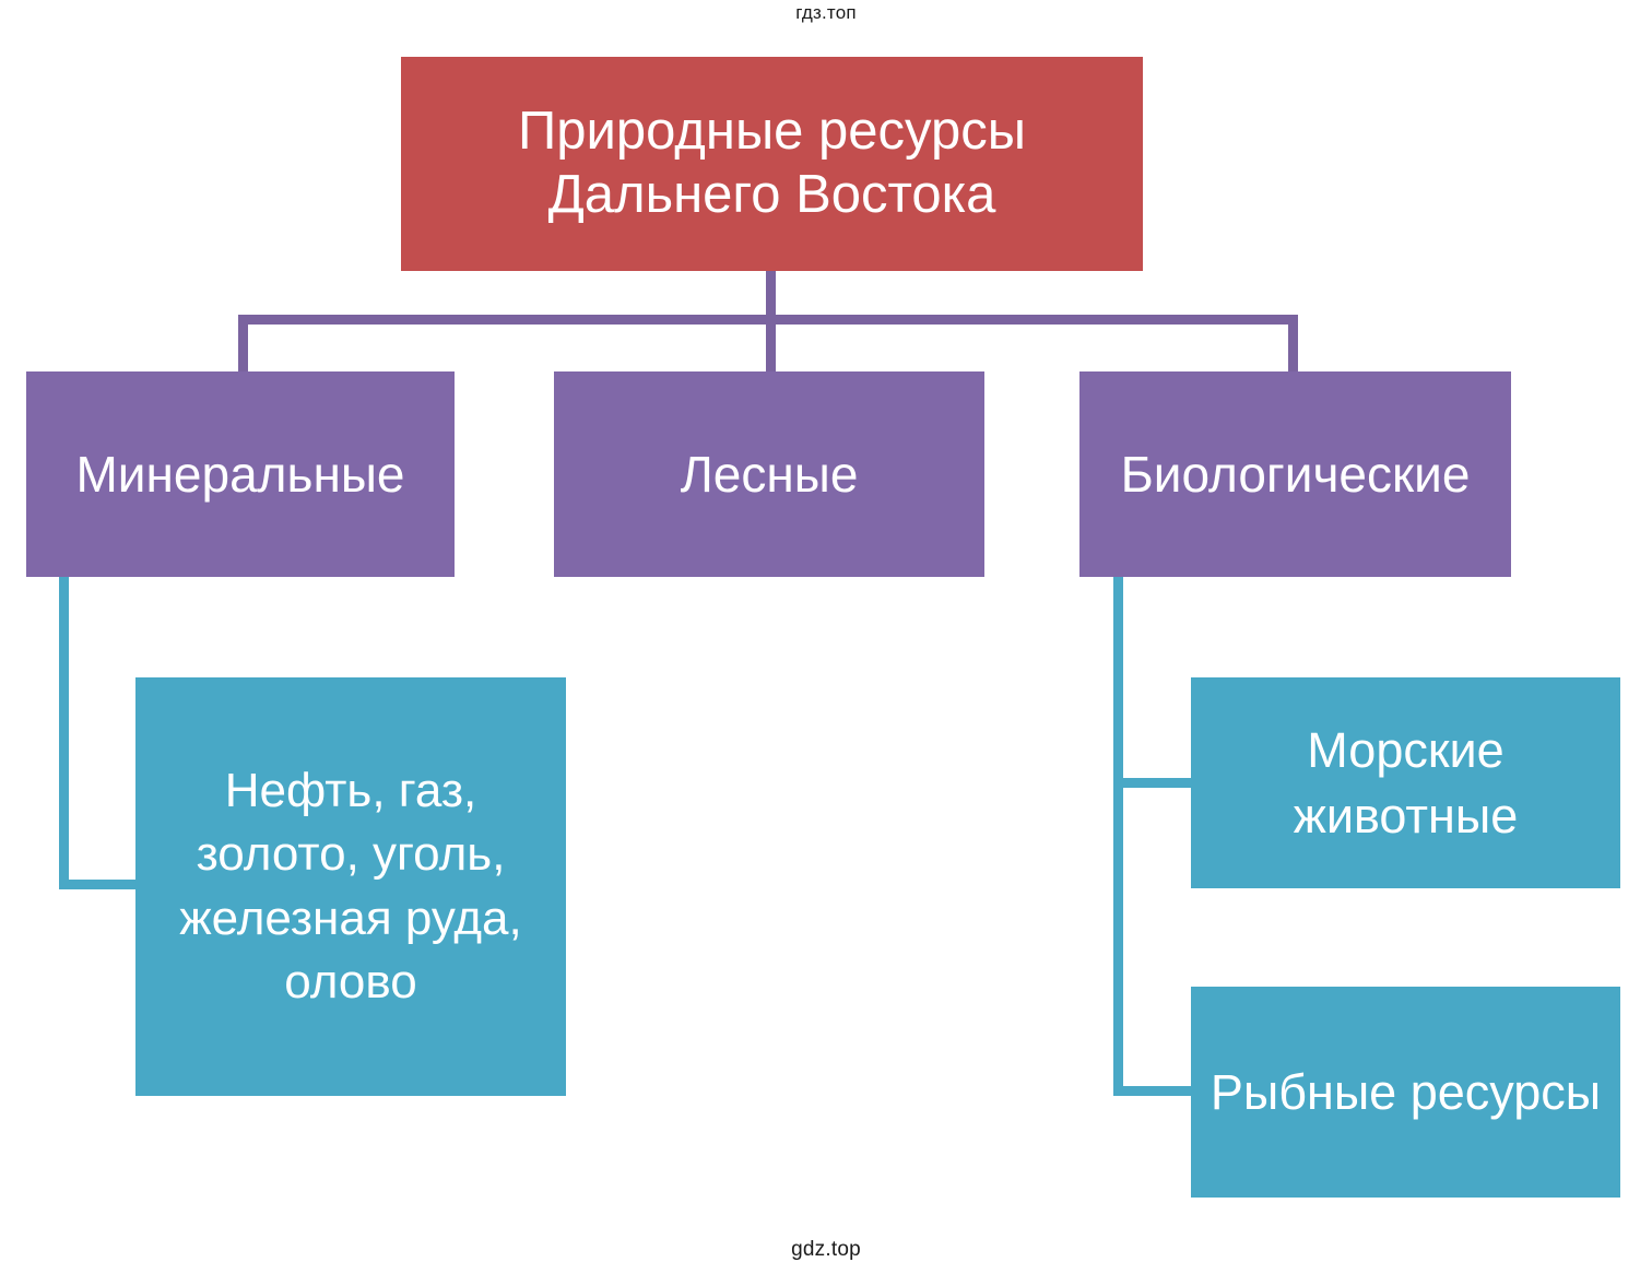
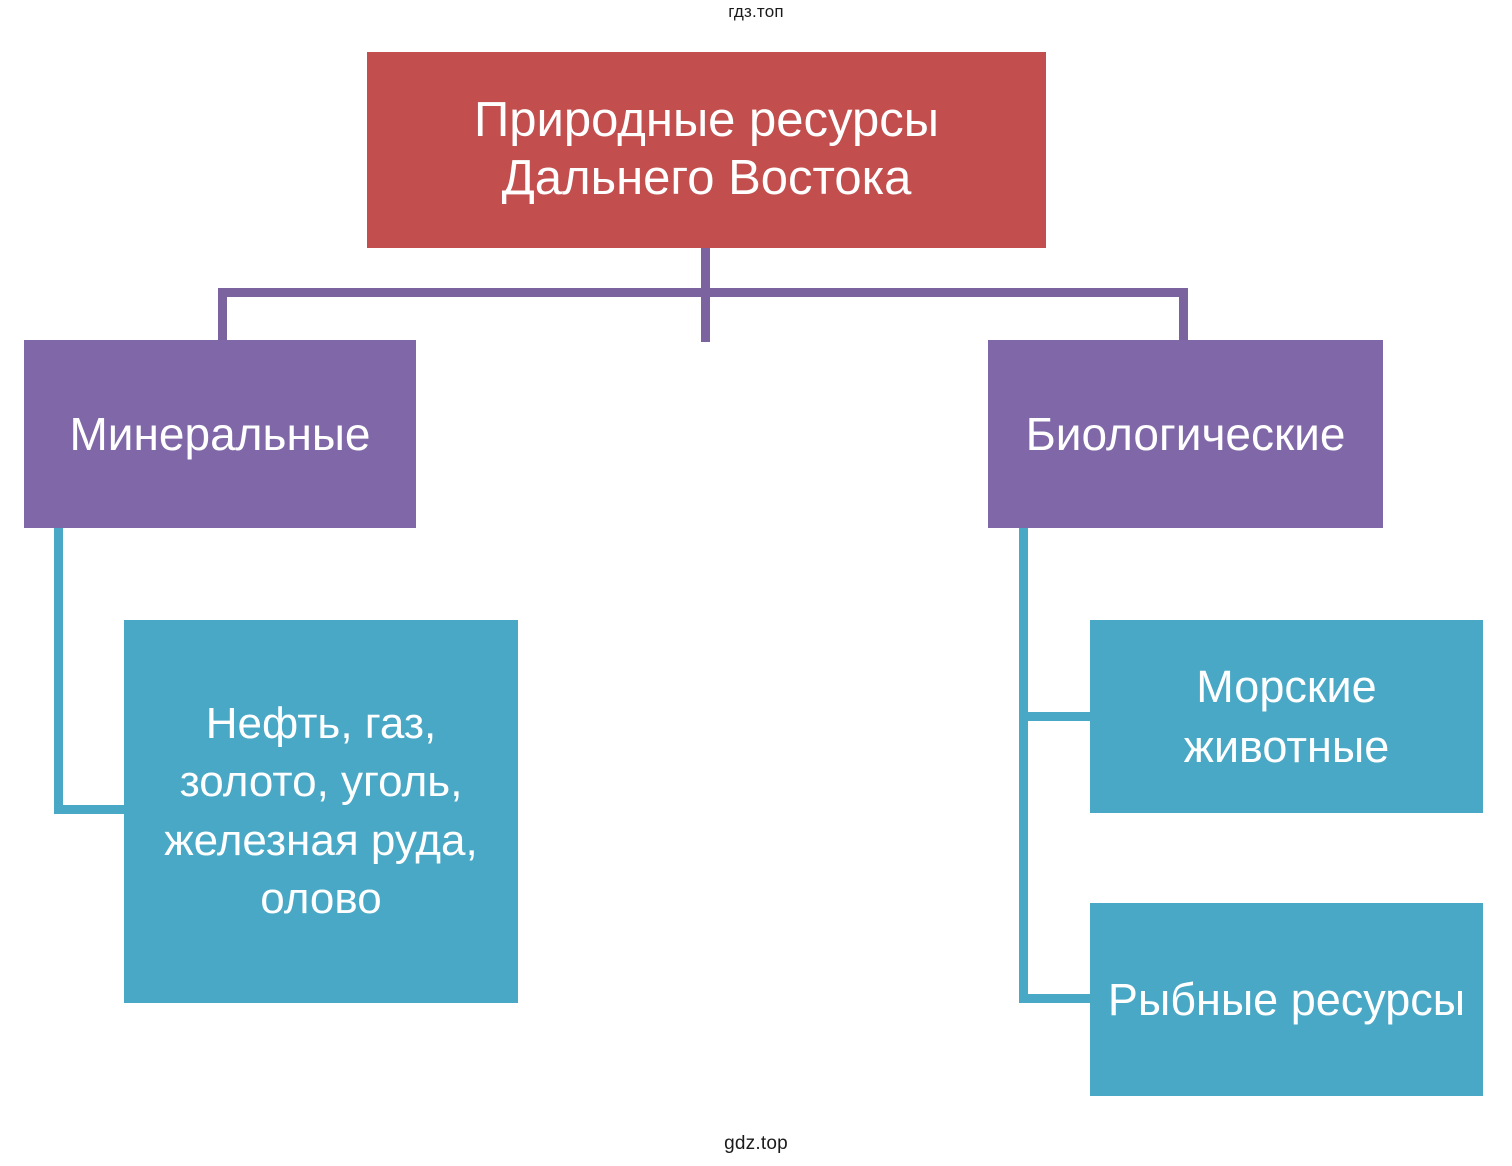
  гдз.топ
  Природные ресурсы Дальнего Востока
  Минеральные
- Лесные
  Биологические
  Нефть, газ, золото, уголь, железная руда, олово
  Морские животные
  Рыбные ресурсы
  gdz.top
